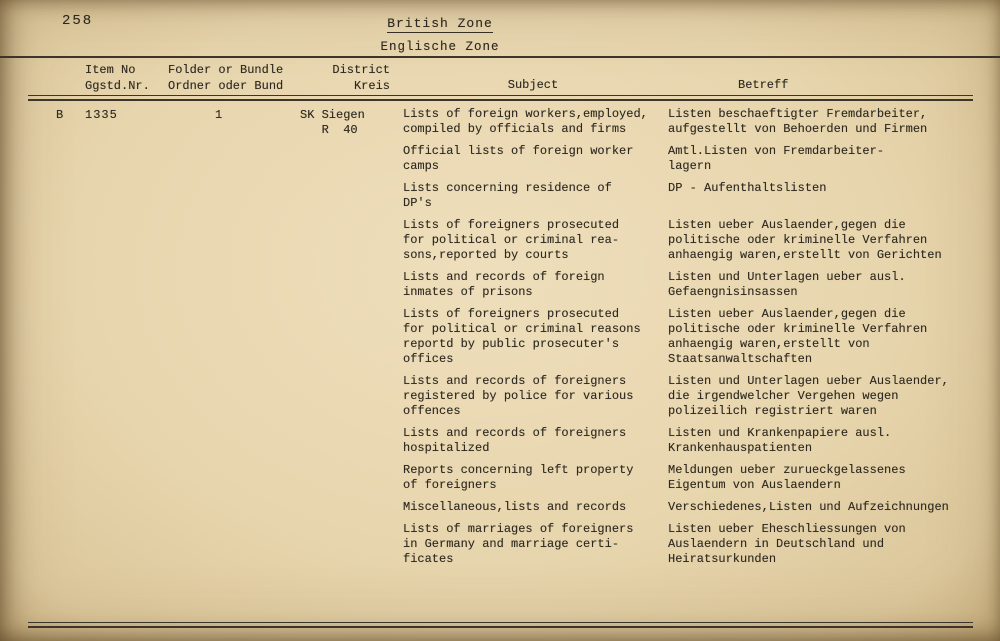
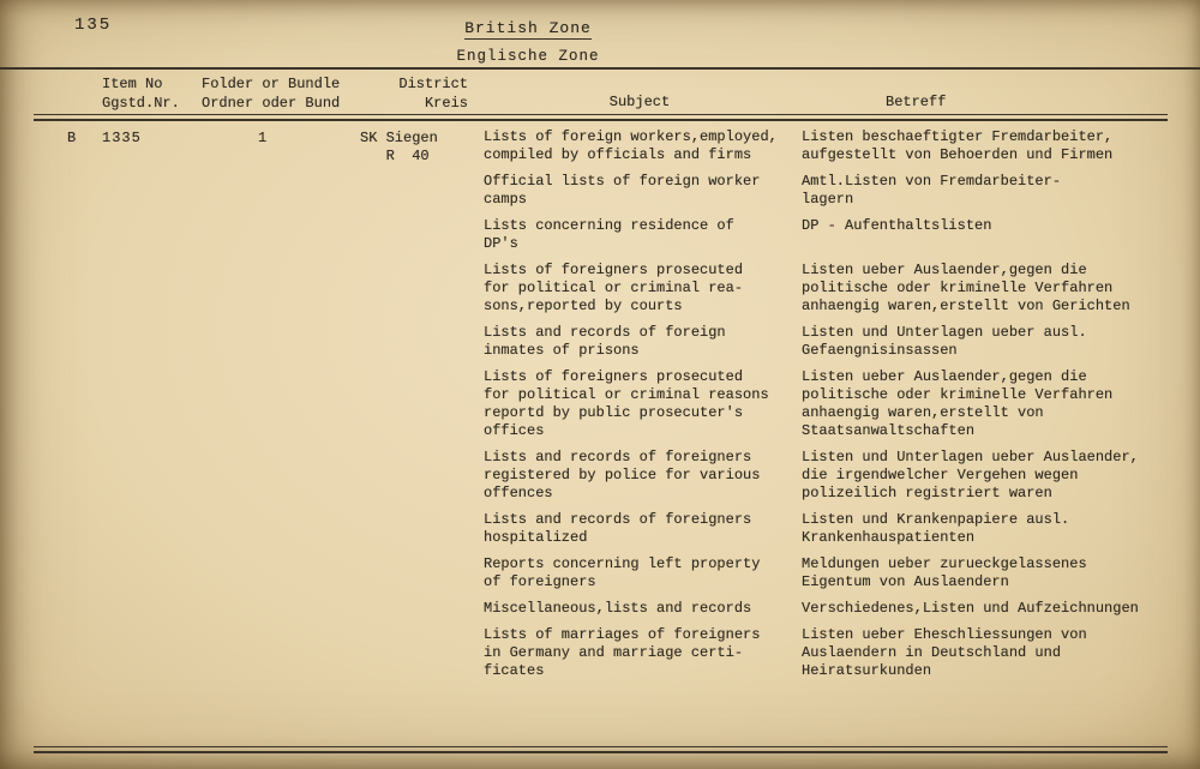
- 258
+ 135
  British Zone
  Englische Zone
  Item No
  Ggstd.Nr.
  Folder or Bundle
  Ordner oder Bund
  District
  Kreis
  Subject
  Betreff
  B
  1335
  1
  SK Siegen
  R 40
  Lists of foreign workers,employed,
  compiled by officials and firms
  Listen beschaeftigter Fremdarbeiter,
  aufgestellt von Behoerden und Firmen
  Official lists of foreign worker
  camps
  Amtl.Listen von Fremdarbeiter-
  lagern
  Lists concerning residence of
  DP's
  DP - Aufenthaltslisten
  Lists of foreigners prosecuted
  for political or criminal rea-
  sons,reported by courts
  Listen ueber Auslaender,gegen die
  politische oder kriminelle Verfahren
  anhaengig waren,erstellt von Gerichten
  Lists and records of foreign
  inmates of prisons
  Listen und Unterlagen ueber ausl.
  Gefaengnisinsassen
  Lists of foreigners prosecuted
  for political or criminal reasons
  reportd by public prosecuter's
  offices
  Listen ueber Auslaender,gegen die
  politische oder kriminelle Verfahren
  anhaengig waren,erstellt von
  Staatsanwaltschaften
  Lists and records of foreigners
  registered by police for various
  offences
  Listen und Unterlagen ueber Auslaender,
  die irgendwelcher Vergehen wegen
  polizeilich registriert waren
  Lists and records of foreigners
  hospitalized
  Listen und Krankenpapiere ausl.
  Krankenhauspatienten
  Reports concerning left property
  of foreigners
  Meldungen ueber zurueckgelassenes
  Eigentum von Auslaendern
  Miscellaneous,lists and records
  Verschiedenes,Listen und Aufzeichnungen
  Lists of marriages of foreigners
  in Germany and marriage certi-
  ficates
  Listen ueber Eheschliessungen von
  Auslaendern in Deutschland und
  Heiratsurkunden
